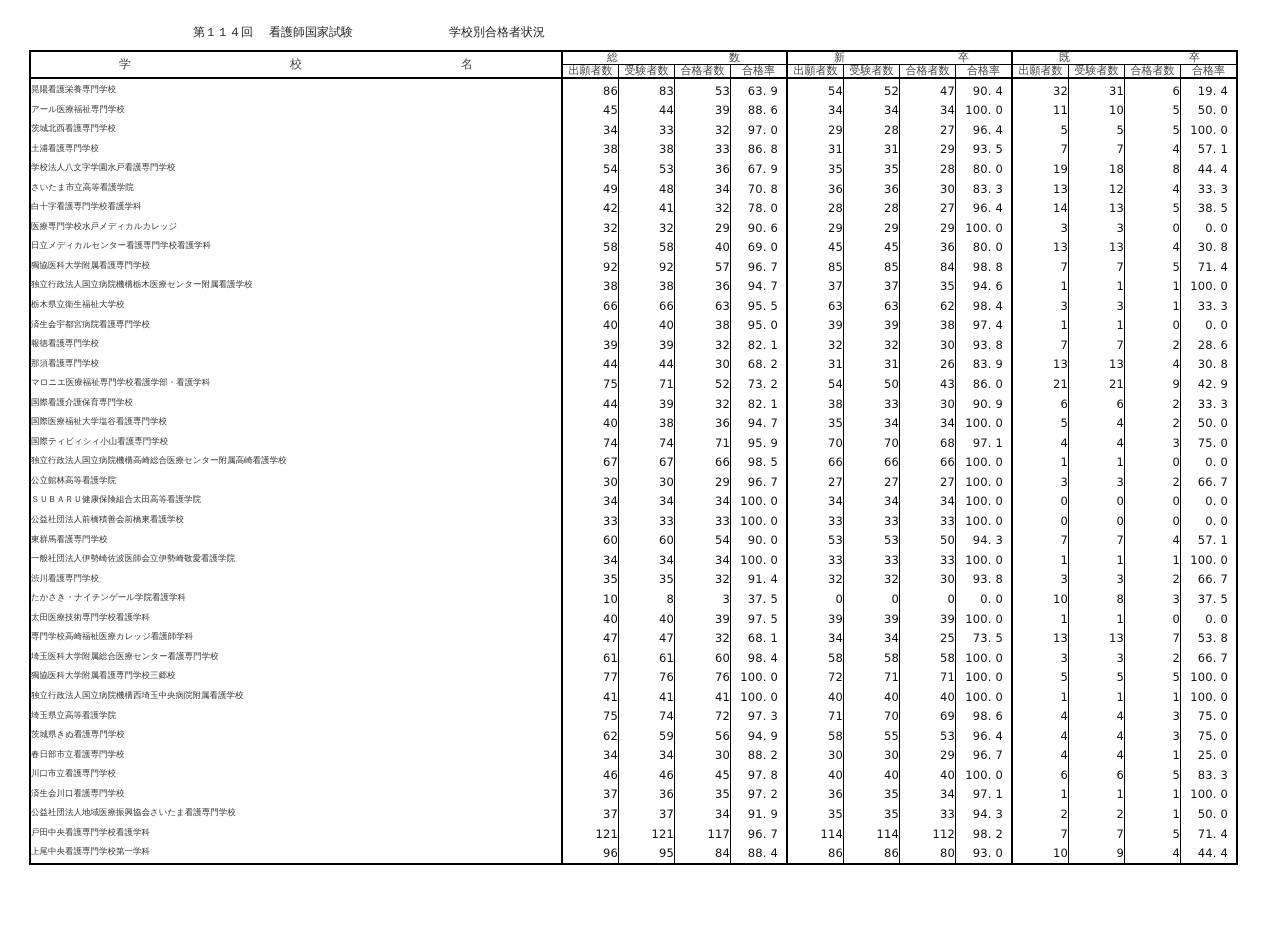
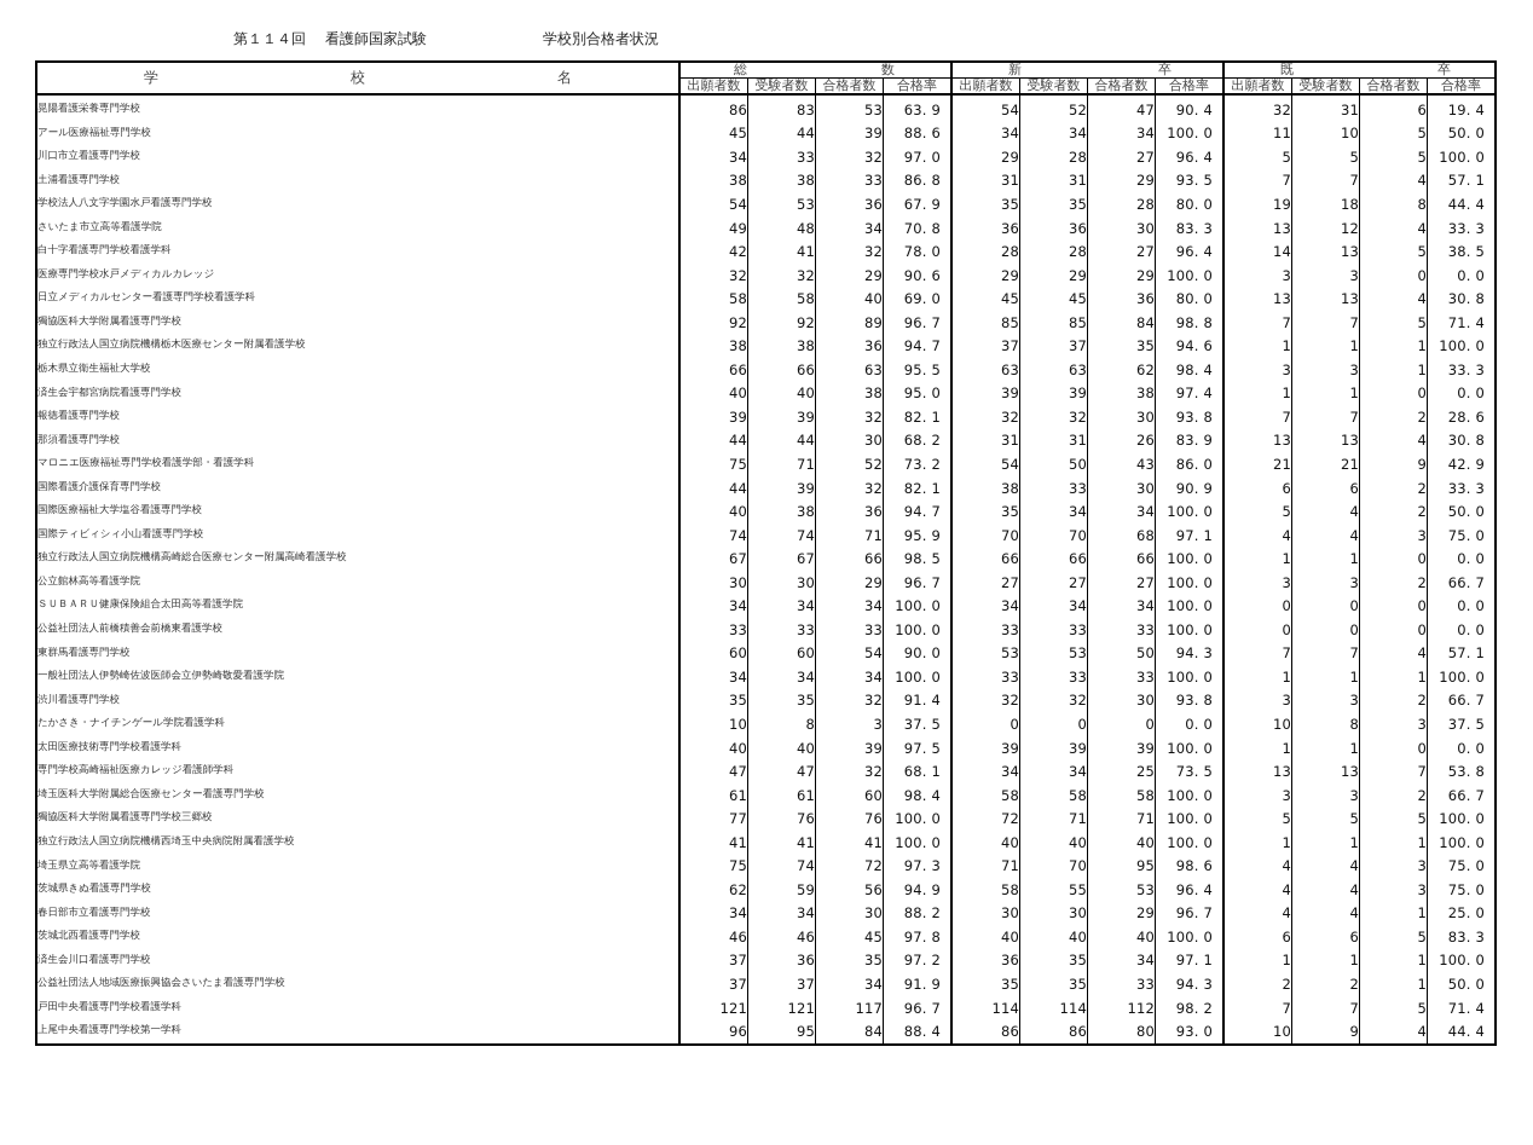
  第１１４回
  看護師国家試験
  学校別合格者状況
  学 校 名	総 数	新 卒	既 卒
  出願者数	受験者数	合格者数	合格率	出願者数	受験者数	合格者数	合格率	出願者数	受験者数	合格者数	合格率
  晃陽看護栄養専門学校	86	83	53	63. 9	54	52	47	90. 4	32	31	6	19. 4
  アール医療福祉専門学校	45	44	39	88. 6	34	34	34	100. 0	11	10	5	50. 0
- 茨城北西看護専門学校	34	33	32	97. 0	29	28	27	96. 4	5	5	5	100. 0
+ 川口市立看護専門学校	34	33	32	97. 0	29	28	27	96. 4	5	5	5	100. 0
  土浦看護専門学校	38	38	33	86. 8	31	31	29	93. 5	7	7	4	57. 1
  学校法人八文字学園水戸看護専門学校	54	53	36	67. 9	35	35	28	80. 0	19	18	8	44. 4
  さいたま市立高等看護学院	49	48	34	70. 8	36	36	30	83. 3	13	12	4	33. 3
  白十字看護専門学校看護学科	42	41	32	78. 0	28	28	27	96. 4	14	13	5	38. 5
  医療専門学校水戸メディカルカレッジ	32	32	29	90. 6	29	29	29	100. 0	3	3	0	0. 0
  日立メディカルセンター看護専門学校看護学科	58	58	40	69. 0	45	45	36	80. 0	13	13	4	30. 8
- 獨協医科大学附属看護専門学校	92	92	57	96. 7	85	85	84	98. 8	7	7	5	71. 4
+ 獨協医科大学附属看護専門学校	92	92	89	96. 7	85	85	84	98. 8	7	7	5	71. 4
  独立行政法人国立病院機構栃木医療センター附属看護学校	38	38	36	94. 7	37	37	35	94. 6	1	1	1	100. 0
  栃木県立衛生福祉大学校	66	66	63	95. 5	63	63	62	98. 4	3	3	1	33. 3
  済生会宇都宮病院看護専門学校	40	40	38	95. 0	39	39	38	97. 4	1	1	0	0. 0
  報徳看護専門学校	39	39	32	82. 1	32	32	30	93. 8	7	7	2	28. 6
  那須看護専門学校	44	44	30	68. 2	31	31	26	83. 9	13	13	4	30. 8
  マロニエ医療福祉専門学校看護学部・看護学科	75	71	52	73. 2	54	50	43	86. 0	21	21	9	42. 9
  国際看護介護保育専門学校	44	39	32	82. 1	38	33	30	90. 9	6	6	2	33. 3
  国際医療福祉大学塩谷看護専門学校	40	38	36	94. 7	35	34	34	100. 0	5	4	2	50. 0
  国際ティビィシィ小山看護専門学校	74	74	71	95. 9	70	70	68	97. 1	4	4	3	75. 0
  独立行政法人国立病院機構高崎総合医療センター附属高崎看護学校	67	67	66	98. 5	66	66	66	100. 0	1	1	0	0. 0
  公立館林高等看護学院	30	30	29	96. 7	27	27	27	100. 0	3	3	2	66. 7
  ＳＵＢＡＲＵ健康保険組合太田高等看護学院	34	34	34	100. 0	34	34	34	100. 0	0	0	0	0. 0
  公益社団法人前橋積善会前橋東看護学校	33	33	33	100. 0	33	33	33	100. 0	0	0	0	0. 0
  東群馬看護専門学校	60	60	54	90. 0	53	53	50	94. 3	7	7	4	57. 1
  一般社団法人伊勢崎佐波医師会立伊勢崎敬愛看護学院	34	34	34	100. 0	33	33	33	100. 0	1	1	1	100. 0
  渋川看護専門学校	35	35	32	91. 4	32	32	30	93. 8	3	3	2	66. 7
  たかさき・ナイチンゲール学院看護学科	10	8	3	37. 5	0	0	0	0. 0	10	8	3	37. 5
  太田医療技術専門学校看護学科	40	40	39	97. 5	39	39	39	100. 0	1	1	0	0. 0
  専門学校高崎福祉医療カレッジ看護師学科	47	47	32	68. 1	34	34	25	73. 5	13	13	7	53. 8
  埼玉医科大学附属総合医療センター看護専門学校	61	61	60	98. 4	58	58	58	100. 0	3	3	2	66. 7
  獨協医科大学附属看護専門学校三郷校	77	76	76	100. 0	72	71	71	100. 0	5	5	5	100. 0
  独立行政法人国立病院機構西埼玉中央病院附属看護学校	41	41	41	100. 0	40	40	40	100. 0	1	1	1	100. 0
- 埼玉県立高等看護学院	75	74	72	97. 3	71	70	69	98. 6	4	4	3	75. 0
+ 埼玉県立高等看護学院	75	74	72	97. 3	71	70	95	98. 6	4	4	3	75. 0
  茨城県きぬ看護専門学校	62	59	56	94. 9	58	55	53	96. 4	4	4	3	75. 0
  春日部市立看護専門学校	34	34	30	88. 2	30	30	29	96. 7	4	4	1	25. 0
- 川口市立看護専門学校	46	46	45	97. 8	40	40	40	100. 0	6	6	5	83. 3
+ 茨城北西看護専門学校	46	46	45	97. 8	40	40	40	100. 0	6	6	5	83. 3
  済生会川口看護専門学校	37	36	35	97. 2	36	35	34	97. 1	1	1	1	100. 0
  公益社団法人地域医療振興協会さいたま看護専門学校	37	37	34	91. 9	35	35	33	94. 3	2	2	1	50. 0
  戸田中央看護専門学校看護学科	121	121	117	96. 7	114	114	112	98. 2	7	7	5	71. 4
  上尾中央看護専門学校第一学科	96	95	84	88. 4	86	86	80	93. 0	10	9	4	44. 4
